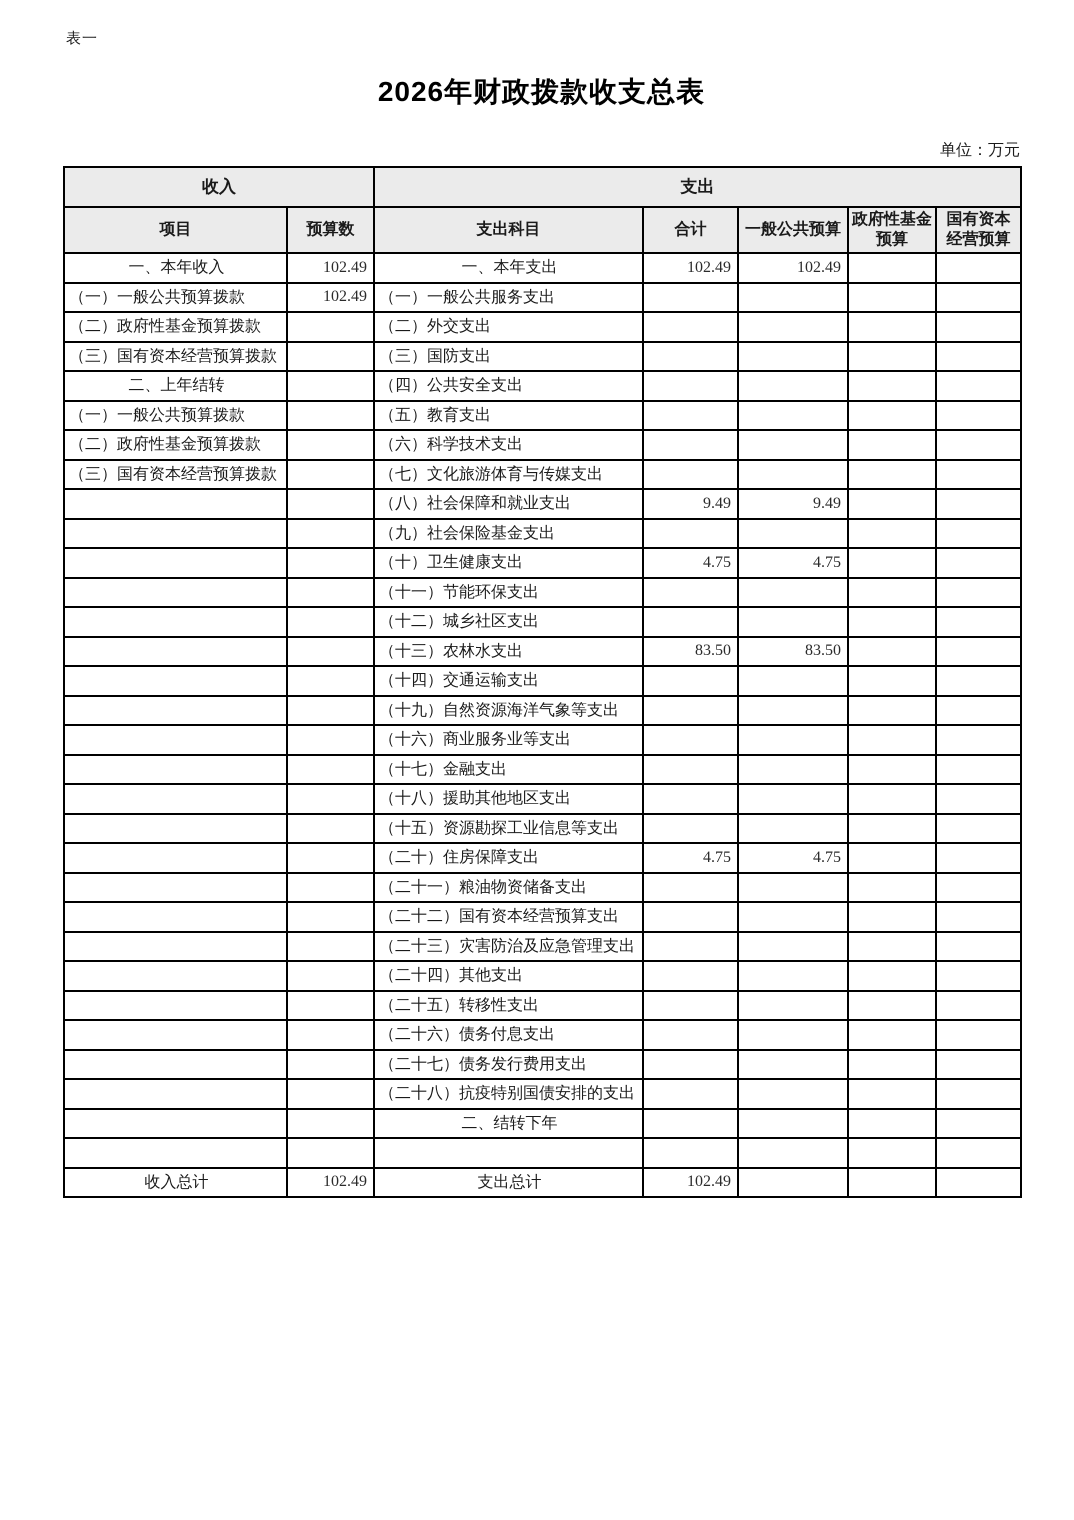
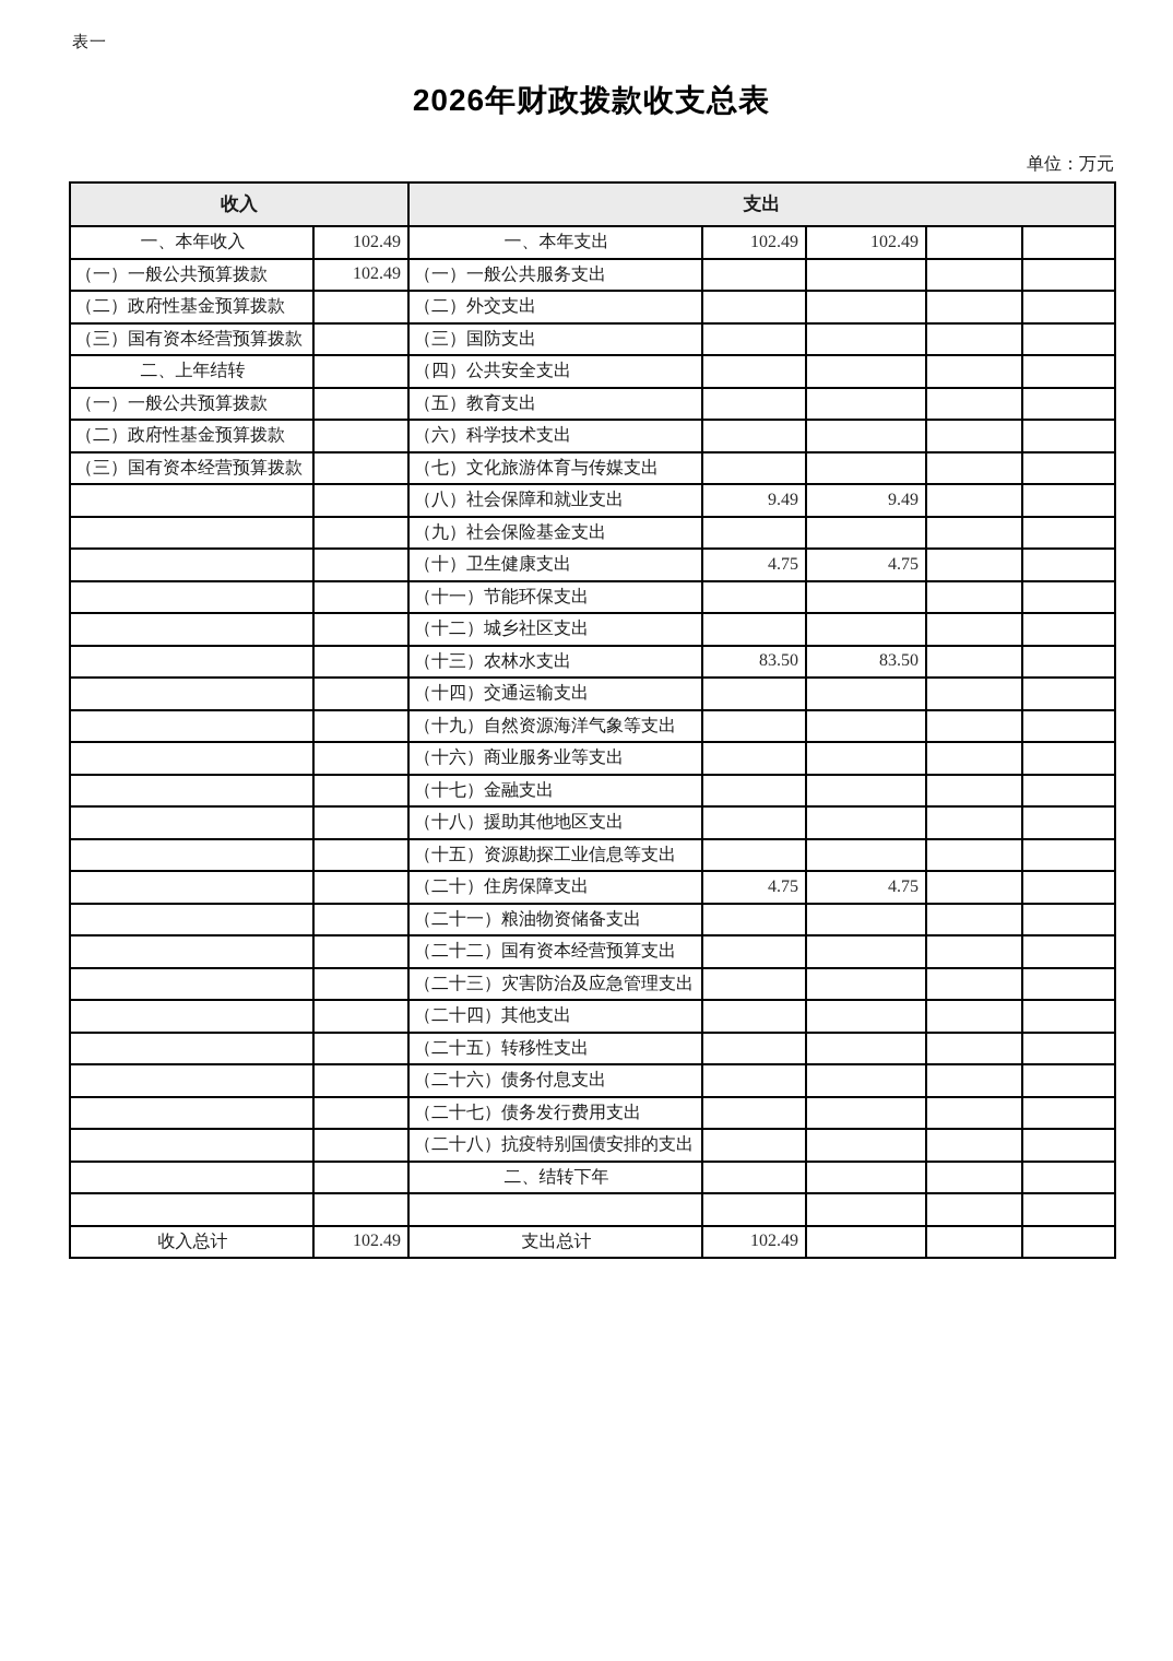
  表一
  2026年财政拨款收支总表
  单位：万元
  收入	支出
- 项目	预算数	支出科目	合计	一般公共预算	政府性基金预算	国有资本经营预算
  一、本年收入	102.49	一、本年支出	102.49	102.49
  （一）一般公共预算拨款	102.49	（一）一般公共服务支出
  （二）政府性基金预算拨款		（二）外交支出
  （三）国有资本经营预算拨款		（三）国防支出
  二、上年结转		（四）公共安全支出
  （一）一般公共预算拨款		（五）教育支出
  （二）政府性基金预算拨款		（六）科学技术支出
  （三）国有资本经营预算拨款		（七）文化旅游体育与传媒支出
  		（八）社会保障和就业支出	9.49	9.49
  		（九）社会保险基金支出
  		（十）卫生健康支出	4.75	4.75
  		（十一）节能环保支出
  		（十二）城乡社区支出
  		（十三）农林水支出	83.50	83.50
  		（十四）交通运输支出
  		（十九）自然资源海洋气象等支出
  		（十六）商业服务业等支出
  		（十七）金融支出
  		（十八）援助其他地区支出
  		（十五）资源勘探工业信息等支出
  		（二十）住房保障支出	4.75	4.75
  		（二十一）粮油物资储备支出
  		（二十二）国有资本经营预算支出
  		（二十三）灾害防治及应急管理支出
  		（二十四）其他支出
  		（二十五）转移性支出
  		（二十六）债务付息支出
  		（二十七）债务发行费用支出
  		（二十八）抗疫特别国债安排的支出
  		二、结转下年
  收入总计	102.49	支出总计	102.49
